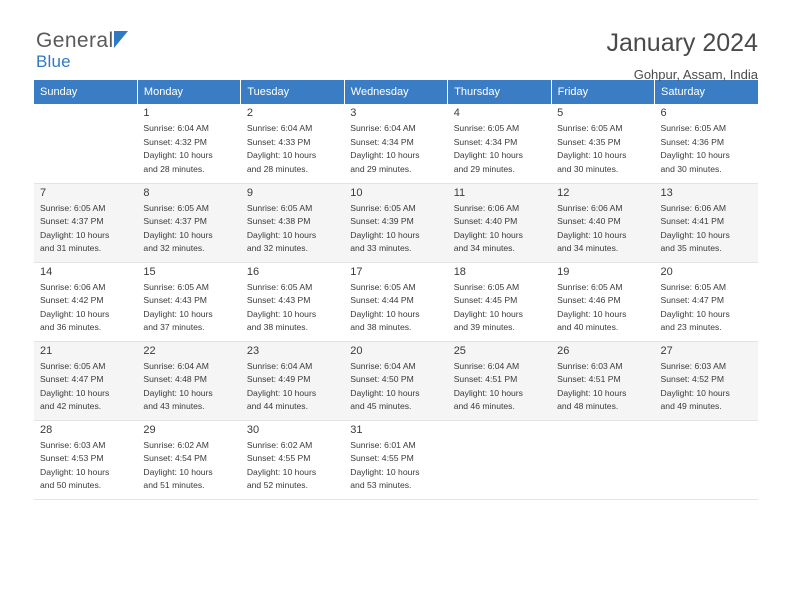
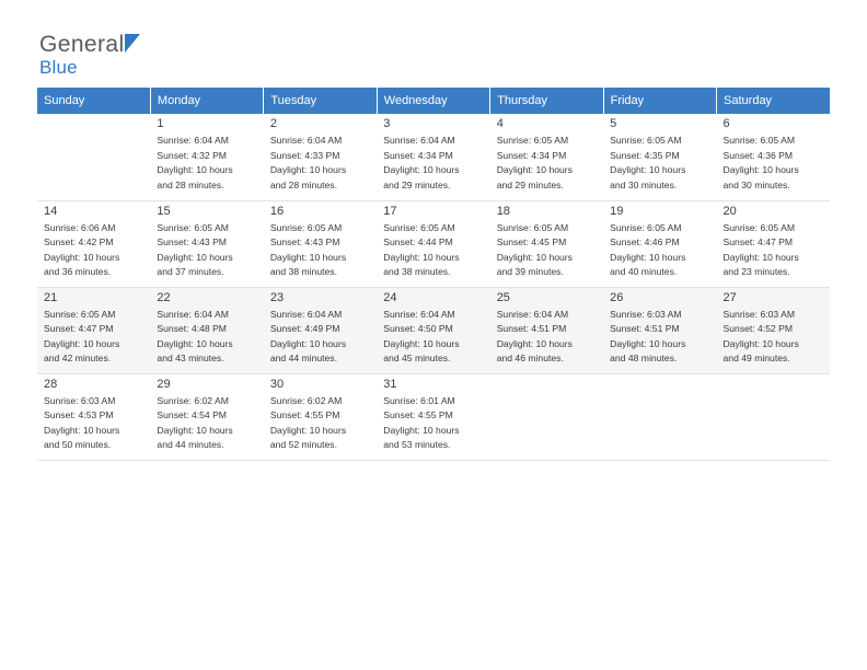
  General
  Blue
- January 2024
- Gohpur, Assam, India
  Sunday	Monday	Tuesday	Wednesday	Thursday	Friday	Saturday
  	1 Sunrise: 6:04 AM Sunset: 4:32 PM Daylight: 10 hours and 28 minutes.	2 Sunrise: 6:04 AM Sunset: 4:33 PM Daylight: 10 hours and 28 minutes.	3 Sunrise: 6:04 AM Sunset: 4:34 PM Daylight: 10 hours and 29 minutes.	4 Sunrise: 6:05 AM Sunset: 4:34 PM Daylight: 10 hours and 29 minutes.	5 Sunrise: 6:05 AM Sunset: 4:35 PM Daylight: 10 hours and 30 minutes.	6 Sunrise: 6:05 AM Sunset: 4:36 PM Daylight: 10 hours and 30 minutes.
- 7 Sunrise: 6:05 AM Sunset: 4:37 PM Daylight: 10 hours and 31 minutes.	8 Sunrise: 6:05 AM Sunset: 4:37 PM Daylight: 10 hours and 32 minutes.	9 Sunrise: 6:05 AM Sunset: 4:38 PM Daylight: 10 hours and 32 minutes.	10 Sunrise: 6:05 AM Sunset: 4:39 PM Daylight: 10 hours and 33 minutes.	11 Sunrise: 6:06 AM Sunset: 4:40 PM Daylight: 10 hours and 34 minutes.	12 Sunrise: 6:06 AM Sunset: 4:40 PM Daylight: 10 hours and 34 minutes.	13 Sunrise: 6:06 AM Sunset: 4:41 PM Daylight: 10 hours and 35 minutes.
  14 Sunrise: 6:06 AM Sunset: 4:42 PM Daylight: 10 hours and 36 minutes.	15 Sunrise: 6:05 AM Sunset: 4:43 PM Daylight: 10 hours and 37 minutes.	16 Sunrise: 6:05 AM Sunset: 4:43 PM Daylight: 10 hours and 38 minutes.	17 Sunrise: 6:05 AM Sunset: 4:44 PM Daylight: 10 hours and 38 minutes.	18 Sunrise: 6:05 AM Sunset: 4:45 PM Daylight: 10 hours and 39 minutes.	19 Sunrise: 6:05 AM Sunset: 4:46 PM Daylight: 10 hours and 40 minutes.	20 Sunrise: 6:05 AM Sunset: 4:47 PM Daylight: 10 hours and 23 minutes.
- 21 Sunrise: 6:05 AM Sunset: 4:47 PM Daylight: 10 hours and 42 minutes.	22 Sunrise: 6:04 AM Sunset: 4:48 PM Daylight: 10 hours and 43 minutes.	23 Sunrise: 6:04 AM Sunset: 4:49 PM Daylight: 10 hours and 44 minutes.	20 Sunrise: 6:04 AM Sunset: 4:50 PM Daylight: 10 hours and 45 minutes.	25 Sunrise: 6:04 AM Sunset: 4:51 PM Daylight: 10 hours and 46 minutes.	26 Sunrise: 6:03 AM Sunset: 4:51 PM Daylight: 10 hours and 48 minutes.	27 Sunrise: 6:03 AM Sunset: 4:52 PM Daylight: 10 hours and 49 minutes.
+ 21 Sunrise: 6:05 AM Sunset: 4:47 PM Daylight: 10 hours and 42 minutes.	22 Sunrise: 6:04 AM Sunset: 4:48 PM Daylight: 10 hours and 43 minutes.	23 Sunrise: 6:04 AM Sunset: 4:49 PM Daylight: 10 hours and 44 minutes.	24 Sunrise: 6:04 AM Sunset: 4:50 PM Daylight: 10 hours and 45 minutes.	25 Sunrise: 6:04 AM Sunset: 4:51 PM Daylight: 10 hours and 46 minutes.	26 Sunrise: 6:03 AM Sunset: 4:51 PM Daylight: 10 hours and 48 minutes.	27 Sunrise: 6:03 AM Sunset: 4:52 PM Daylight: 10 hours and 49 minutes.
- 28 Sunrise: 6:03 AM Sunset: 4:53 PM Daylight: 10 hours and 50 minutes.	29 Sunrise: 6:02 AM Sunset: 4:54 PM Daylight: 10 hours and 51 minutes.	30 Sunrise: 6:02 AM Sunset: 4:55 PM Daylight: 10 hours and 52 minutes.	31 Sunrise: 6:01 AM Sunset: 4:55 PM Daylight: 10 hours and 53 minutes.
+ 28 Sunrise: 6:03 AM Sunset: 4:53 PM Daylight: 10 hours and 50 minutes.	29 Sunrise: 6:02 AM Sunset: 4:54 PM Daylight: 10 hours and 44 minutes.	30 Sunrise: 6:02 AM Sunset: 4:55 PM Daylight: 10 hours and 52 minutes.	31 Sunrise: 6:01 AM Sunset: 4:55 PM Daylight: 10 hours and 53 minutes.
